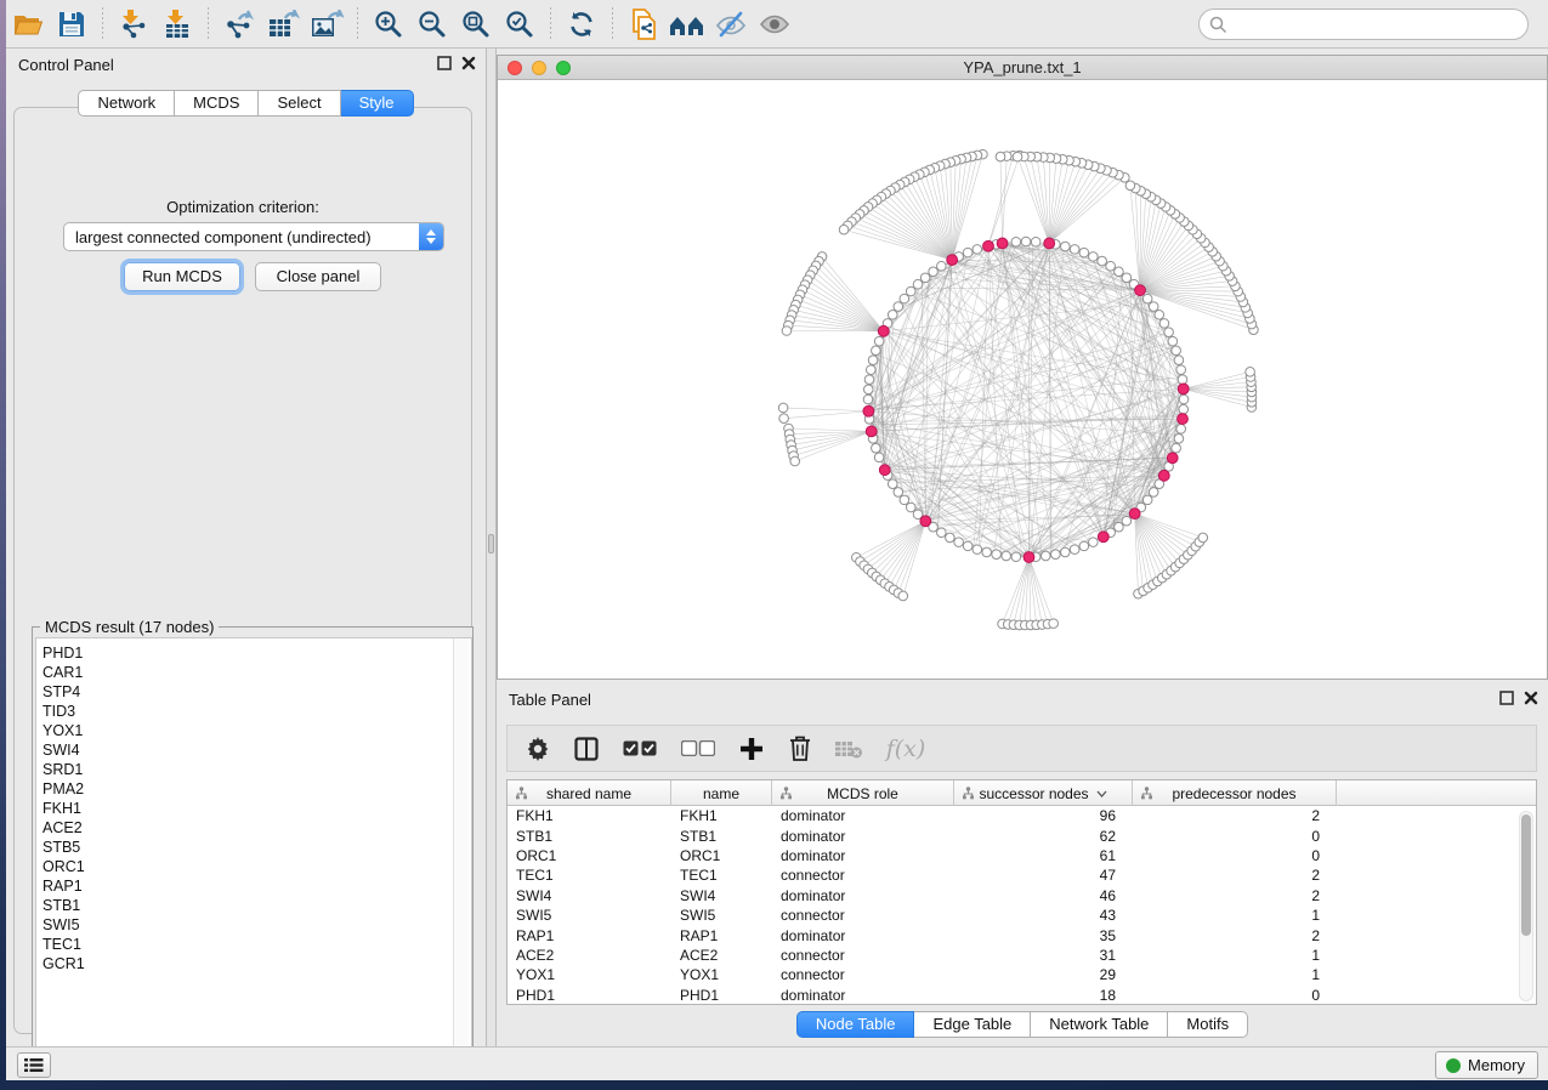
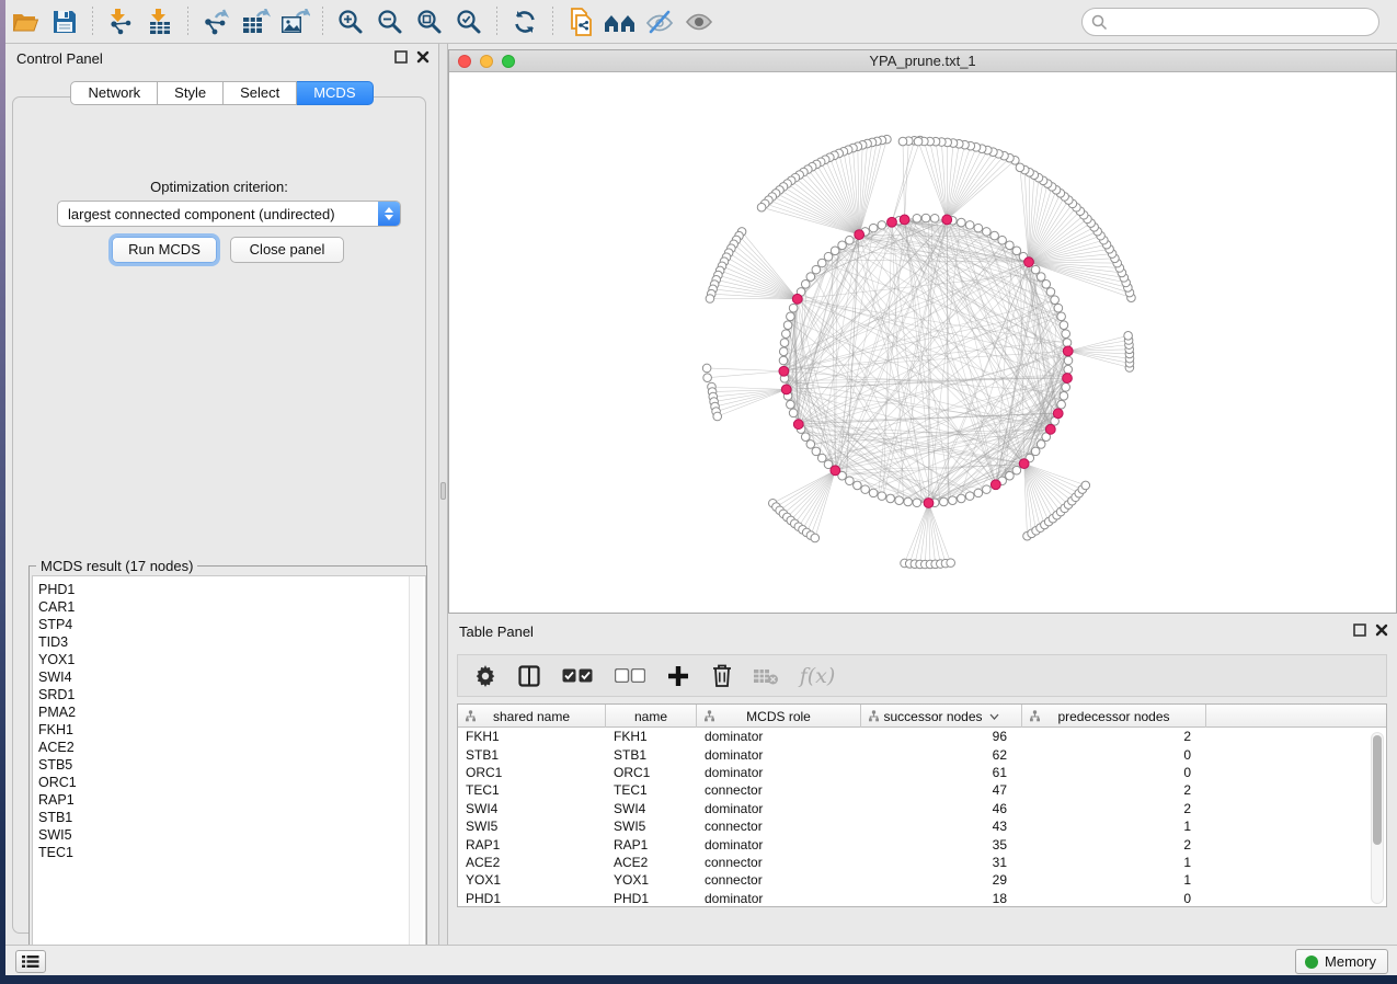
  Control Panel
  Network
- MCDS
+ Style
  Select
- Style
+ MCDS
  Optimization criterion:
  largest connected component (undirected)
  Run MCDS
  Close panel
  MCDS result (17 nodes)
  PHD1
  CAR1
  STP4
  TID3
  YOX1
  SWI4
  SRD1
  PMA2
  FKH1
  ACE2
  STB5
  ORC1
  RAP1
  STB1
  SWI5
  TEC1
- GCR1
  YPA_prune.txt_1
  Table Panel
  f(x)
  shared name
  name
  MCDS role
  successor nodes
  predecessor nodes
  FKH1
  FKH1
  dominator
  96
  2
  STB1
  STB1
  dominator
  62
  0
  ORC1
  ORC1
  dominator
  61
  0
  TEC1
  TEC1
  connector
  47
  2
  SWI4
  SWI4
  dominator
  46
  2
  SWI5
  SWI5
  connector
  43
  1
  RAP1
  RAP1
  dominator
  35
  2
  ACE2
  ACE2
  connector
  31
  1
  YOX1
  YOX1
  connector
  29
  1
  PHD1
  PHD1
  dominator
  18
  0
- Node Table
- Edge Table
- Network Table
- Motifs
  Memory
